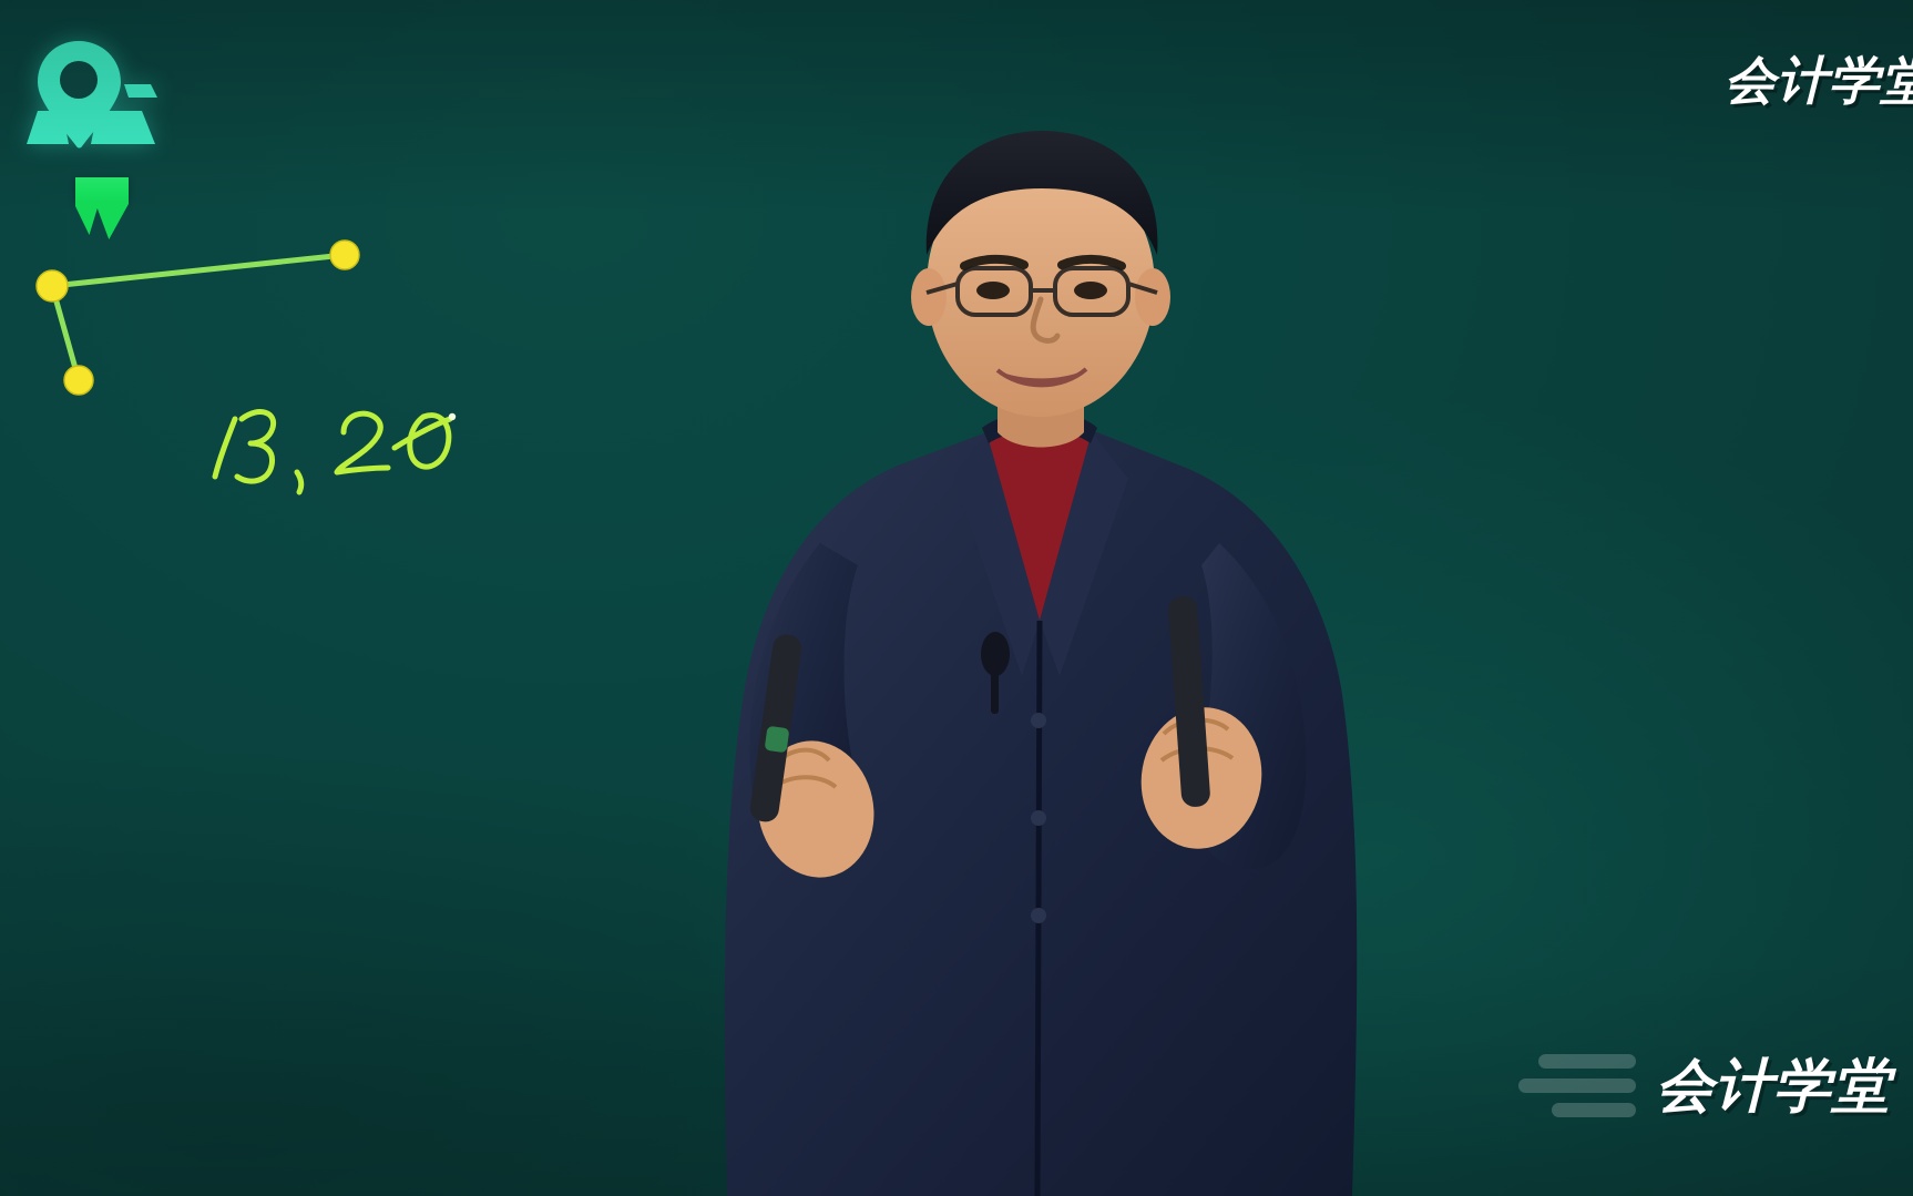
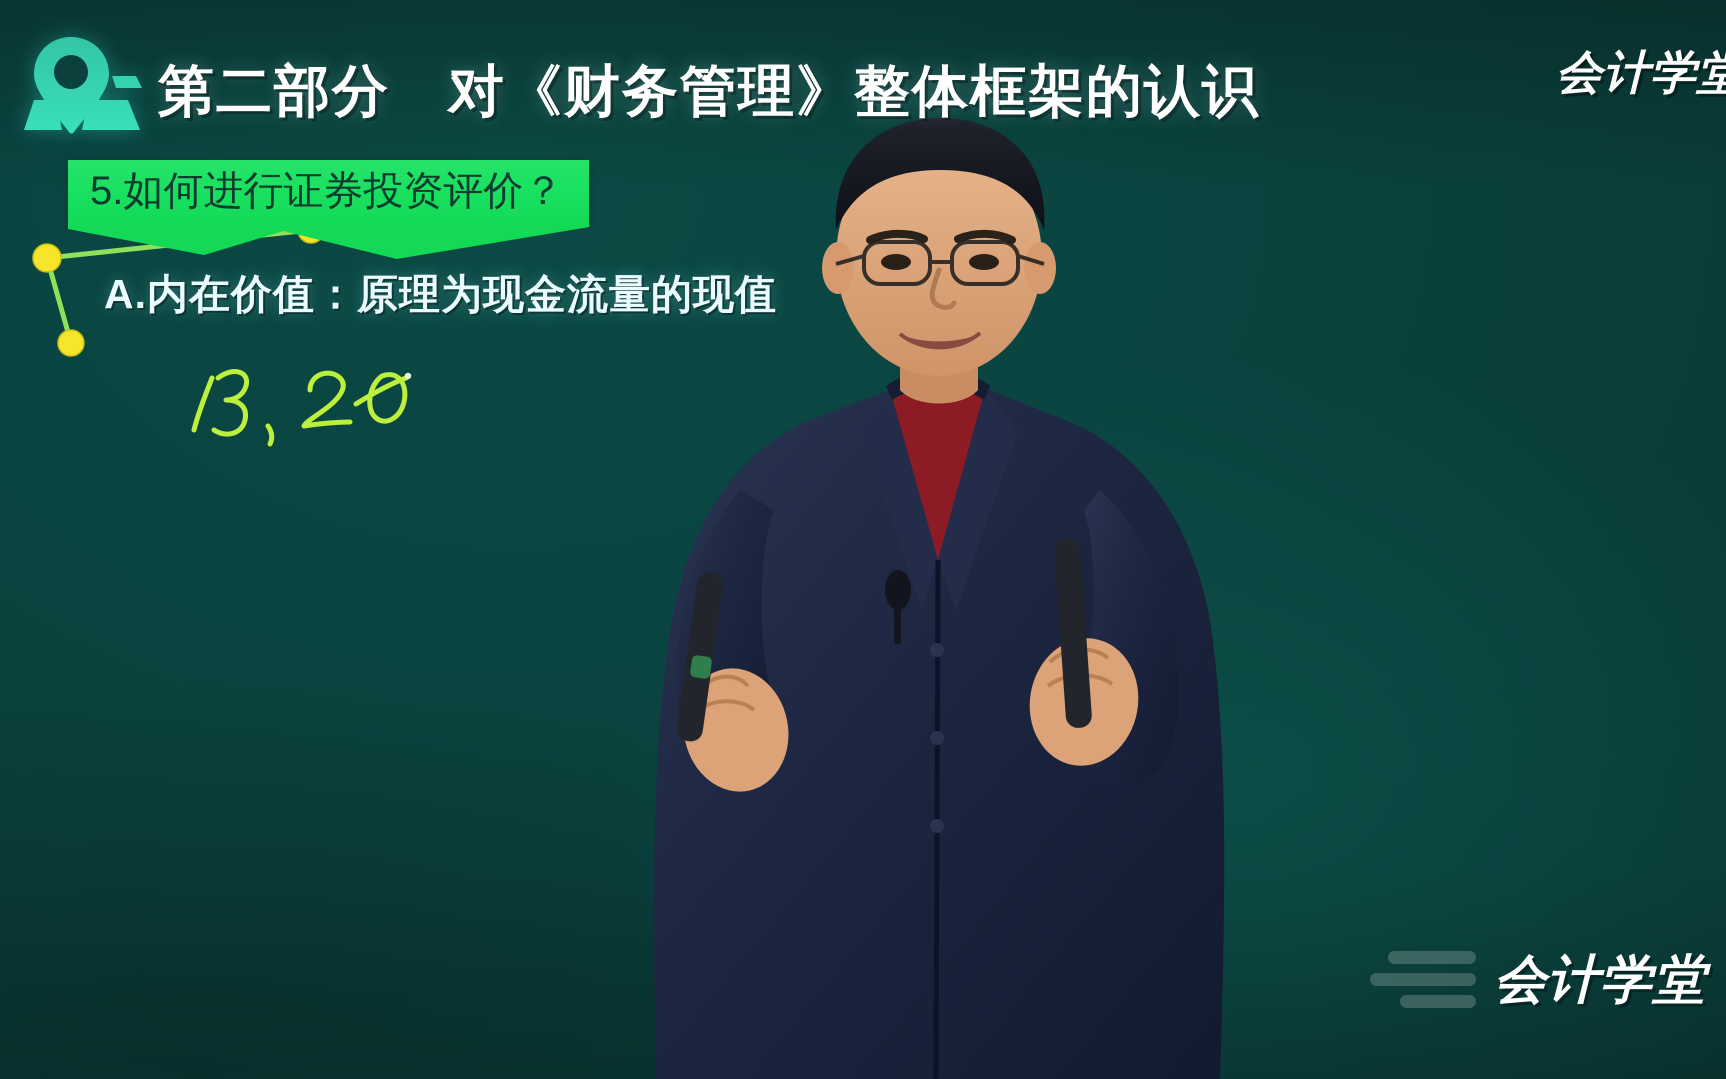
+ 第二部分 对《财务管理》整体框架的认识
+ 5.如何进行证券投资评价？
+ A.内在价值：原理为现金流量的现值
  会计学堂
  会计学堂
